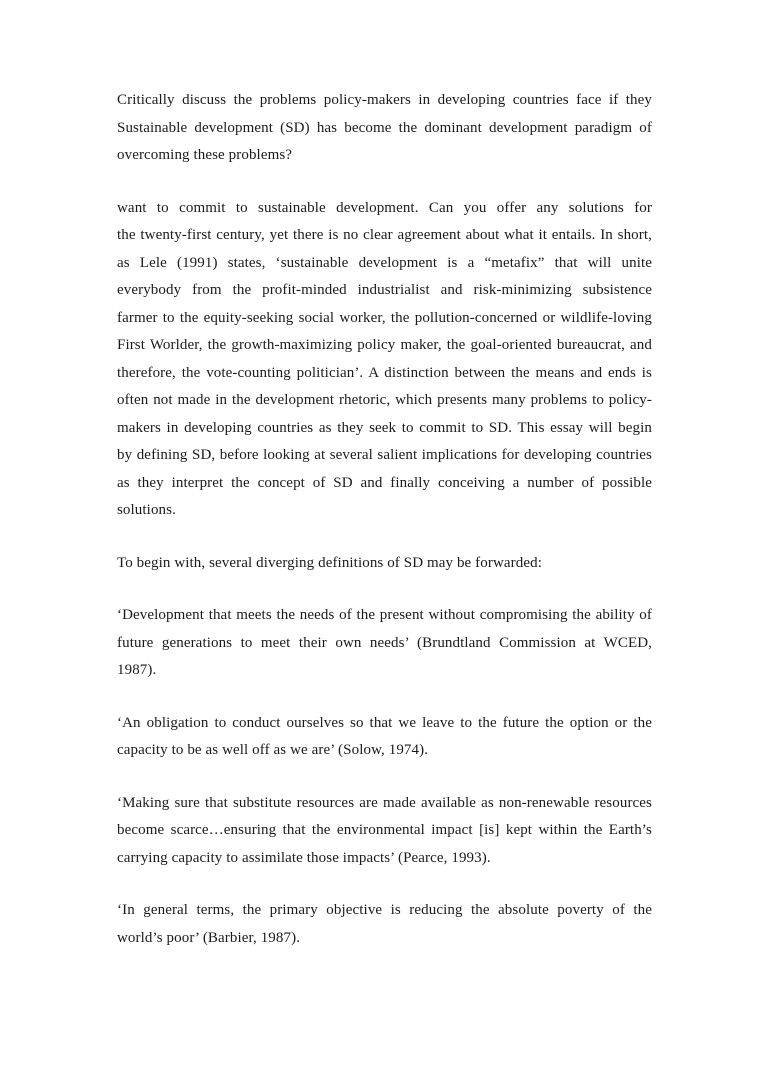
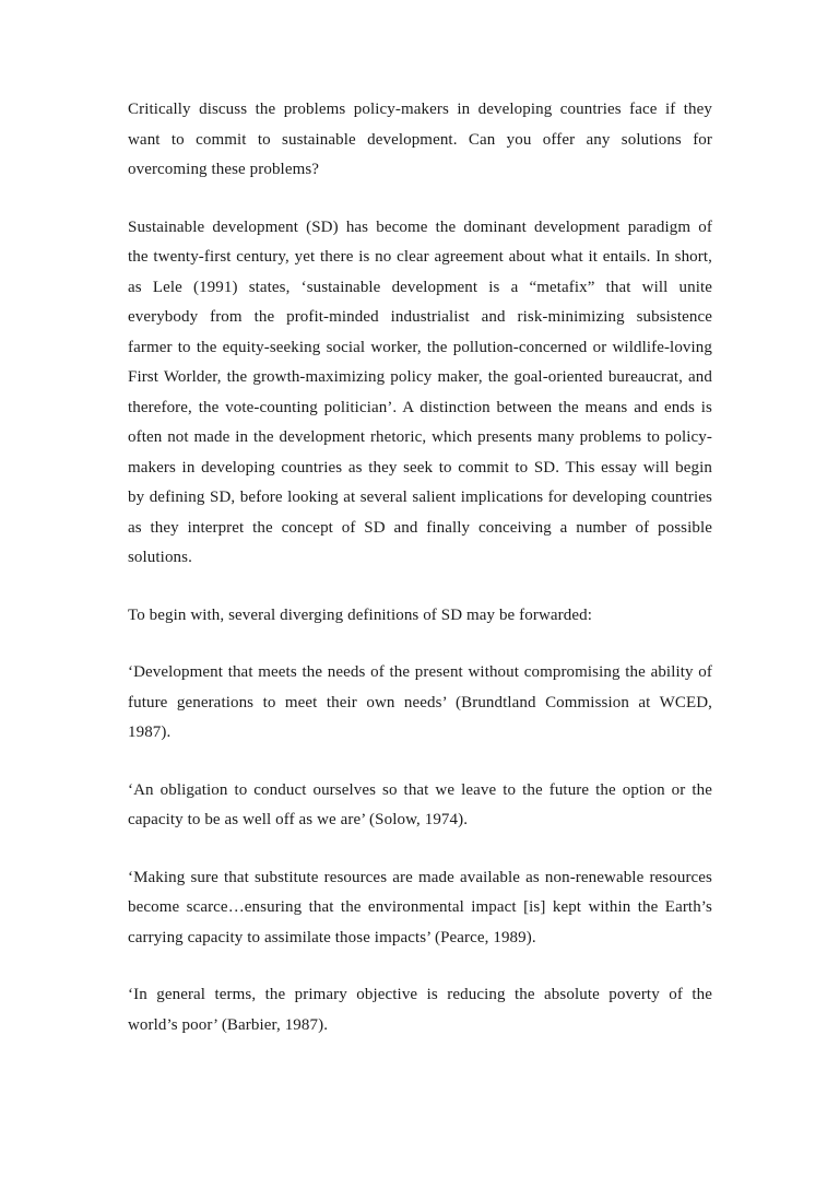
  Critically discuss the problems policy-makers in developing countries face if they
- Sustainable development (SD) has become the dominant development paradigm of
+ want to commit to sustainable development. Can you offer any solutions for
  overcoming these problems?
- want to commit to sustainable development. Can you offer any solutions for
+ Sustainable development (SD) has become the dominant development paradigm of
  the twenty-first century, yet there is no clear agreement about what it entails. In short,
  as Lele (1991) states, ‘sustainable development is a “metafix” that will unite
  everybody from the profit-minded industrialist and risk-minimizing subsistence
  farmer to the equity-seeking social worker, the pollution-concerned or wildlife-loving
  First Worlder, the growth-maximizing policy maker, the goal-oriented bureaucrat, and
  therefore, the vote-counting politician’. A distinction between the means and ends is
  often not made in the development rhetoric, which presents many problems to policy-
  makers in developing countries as they seek to commit to SD. This essay will begin
  by defining SD, before looking at several salient implications for developing countries
  as they interpret the concept of SD and finally conceiving a number of possible
  solutions.
  To begin with, several diverging definitions of SD may be forwarded:
  ‘Development that meets the needs of the present without compromising the ability of
  future generations to meet their own needs’ (Brundtland Commission at WCED,
  1987).
  ‘An obligation to conduct ourselves so that we leave to the future the option or the
  capacity to be as well off as we are’ (Solow, 1974).
  ‘Making sure that substitute resources are made available as non-renewable resources
  become scarce…ensuring that the environmental impact [is] kept within the Earth’s
- carrying capacity to assimilate those impacts’ (Pearce, 1993).
+ carrying capacity to assimilate those impacts’ (Pearce, 1989).
  ‘In general terms, the primary objective is reducing the absolute poverty of the
  world’s poor’ (Barbier, 1987).
